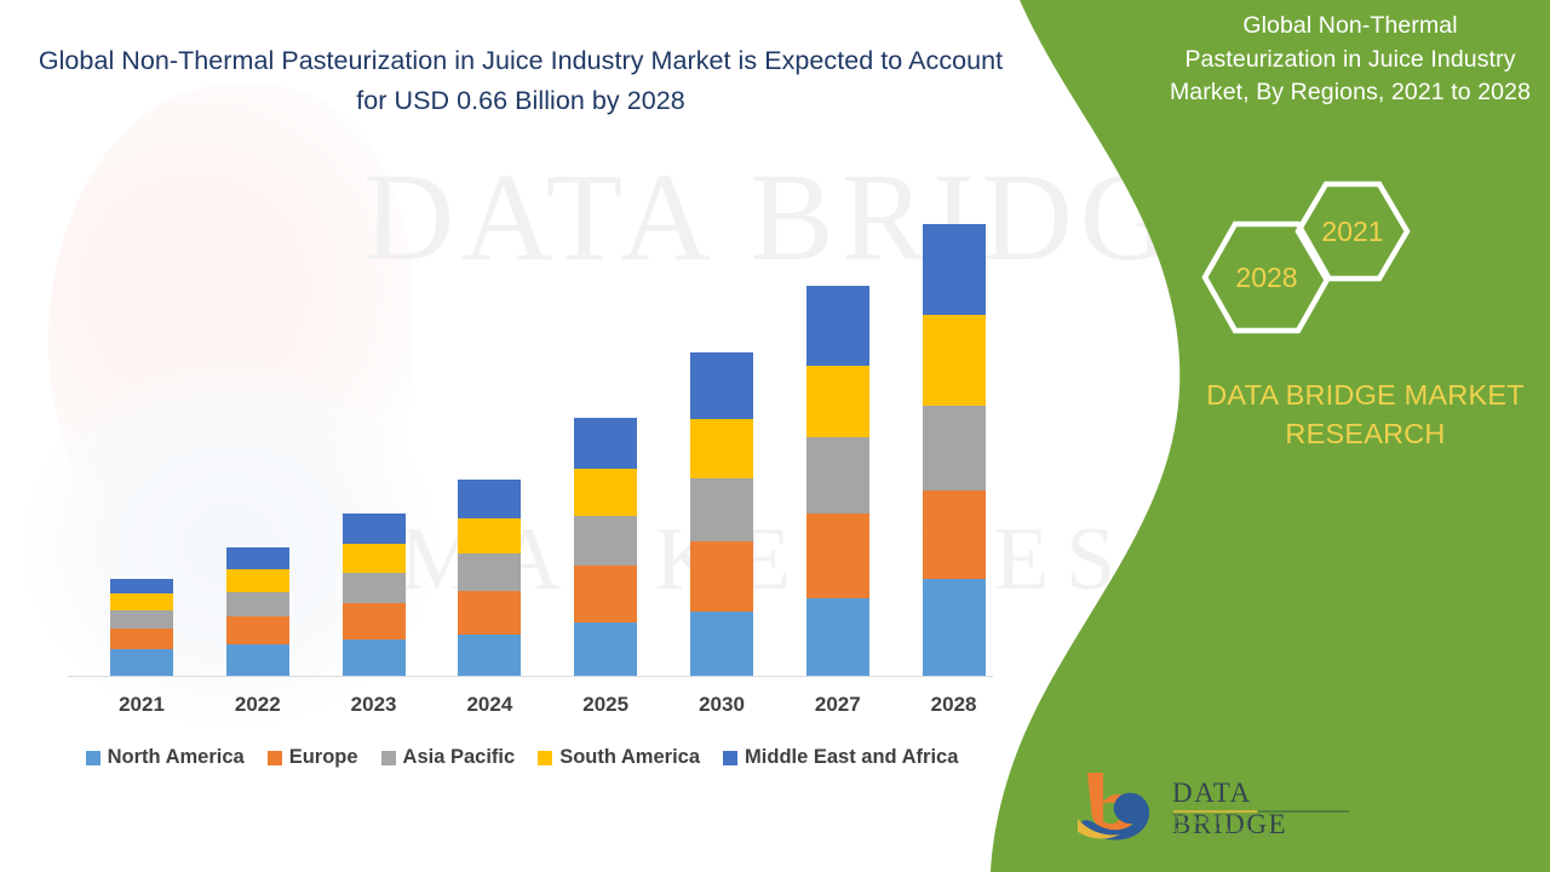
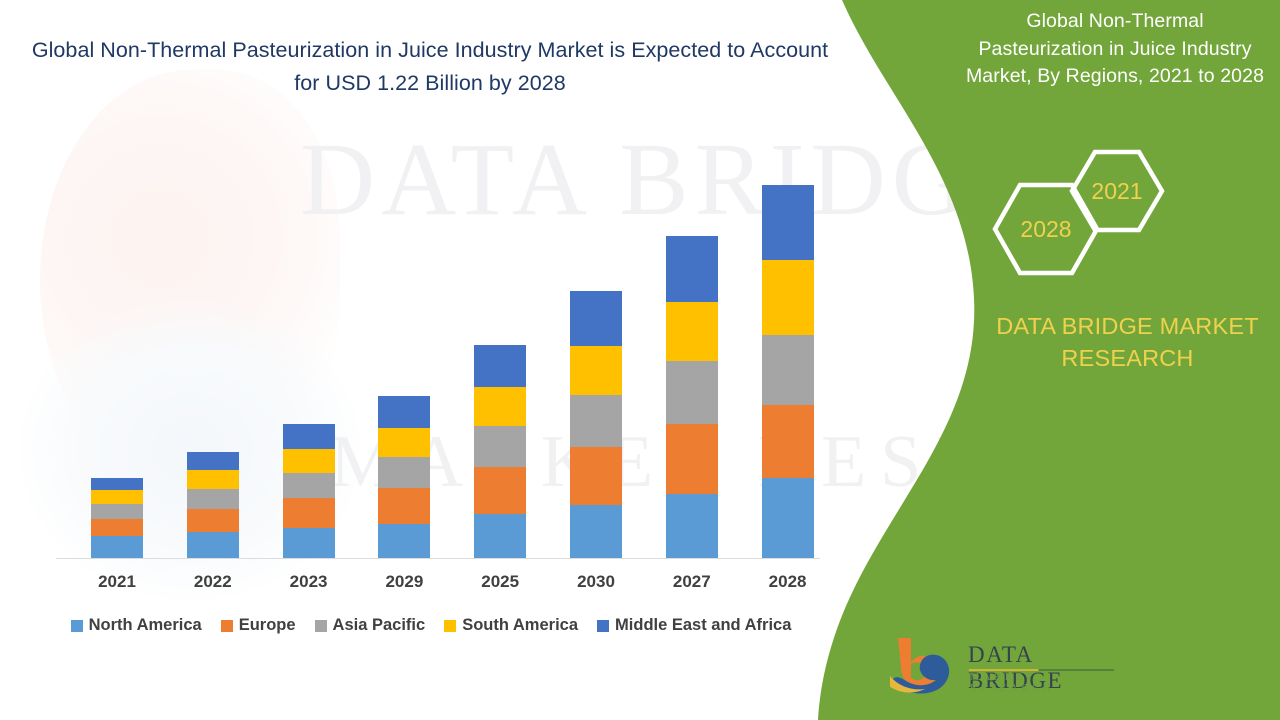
  DATA BRIDG
  Global Non-Thermal Pasteurization in Juice Industry Market, By Regions, 2021 to 2028
  2028
  2021
  DATA BRIDGE MARKET RESEARCH
  DATA BRIDGE
  MARKET RESEARCH
- Global Non-Thermal Pasteurization in Juice Industry Market is Expected to Account for USD 0.66 Billion by 2028
+ Global Non-Thermal Pasteurization in Juice Industry Market is Expected to Account for USD 1.22 Billion by 2028
  2021
  2022
  2023
- 2024
+ 2029
  2025
  2030
  2027
  2028
  North America
  Europe
  Asia Pacific
  South America
  Middle East and Africa
